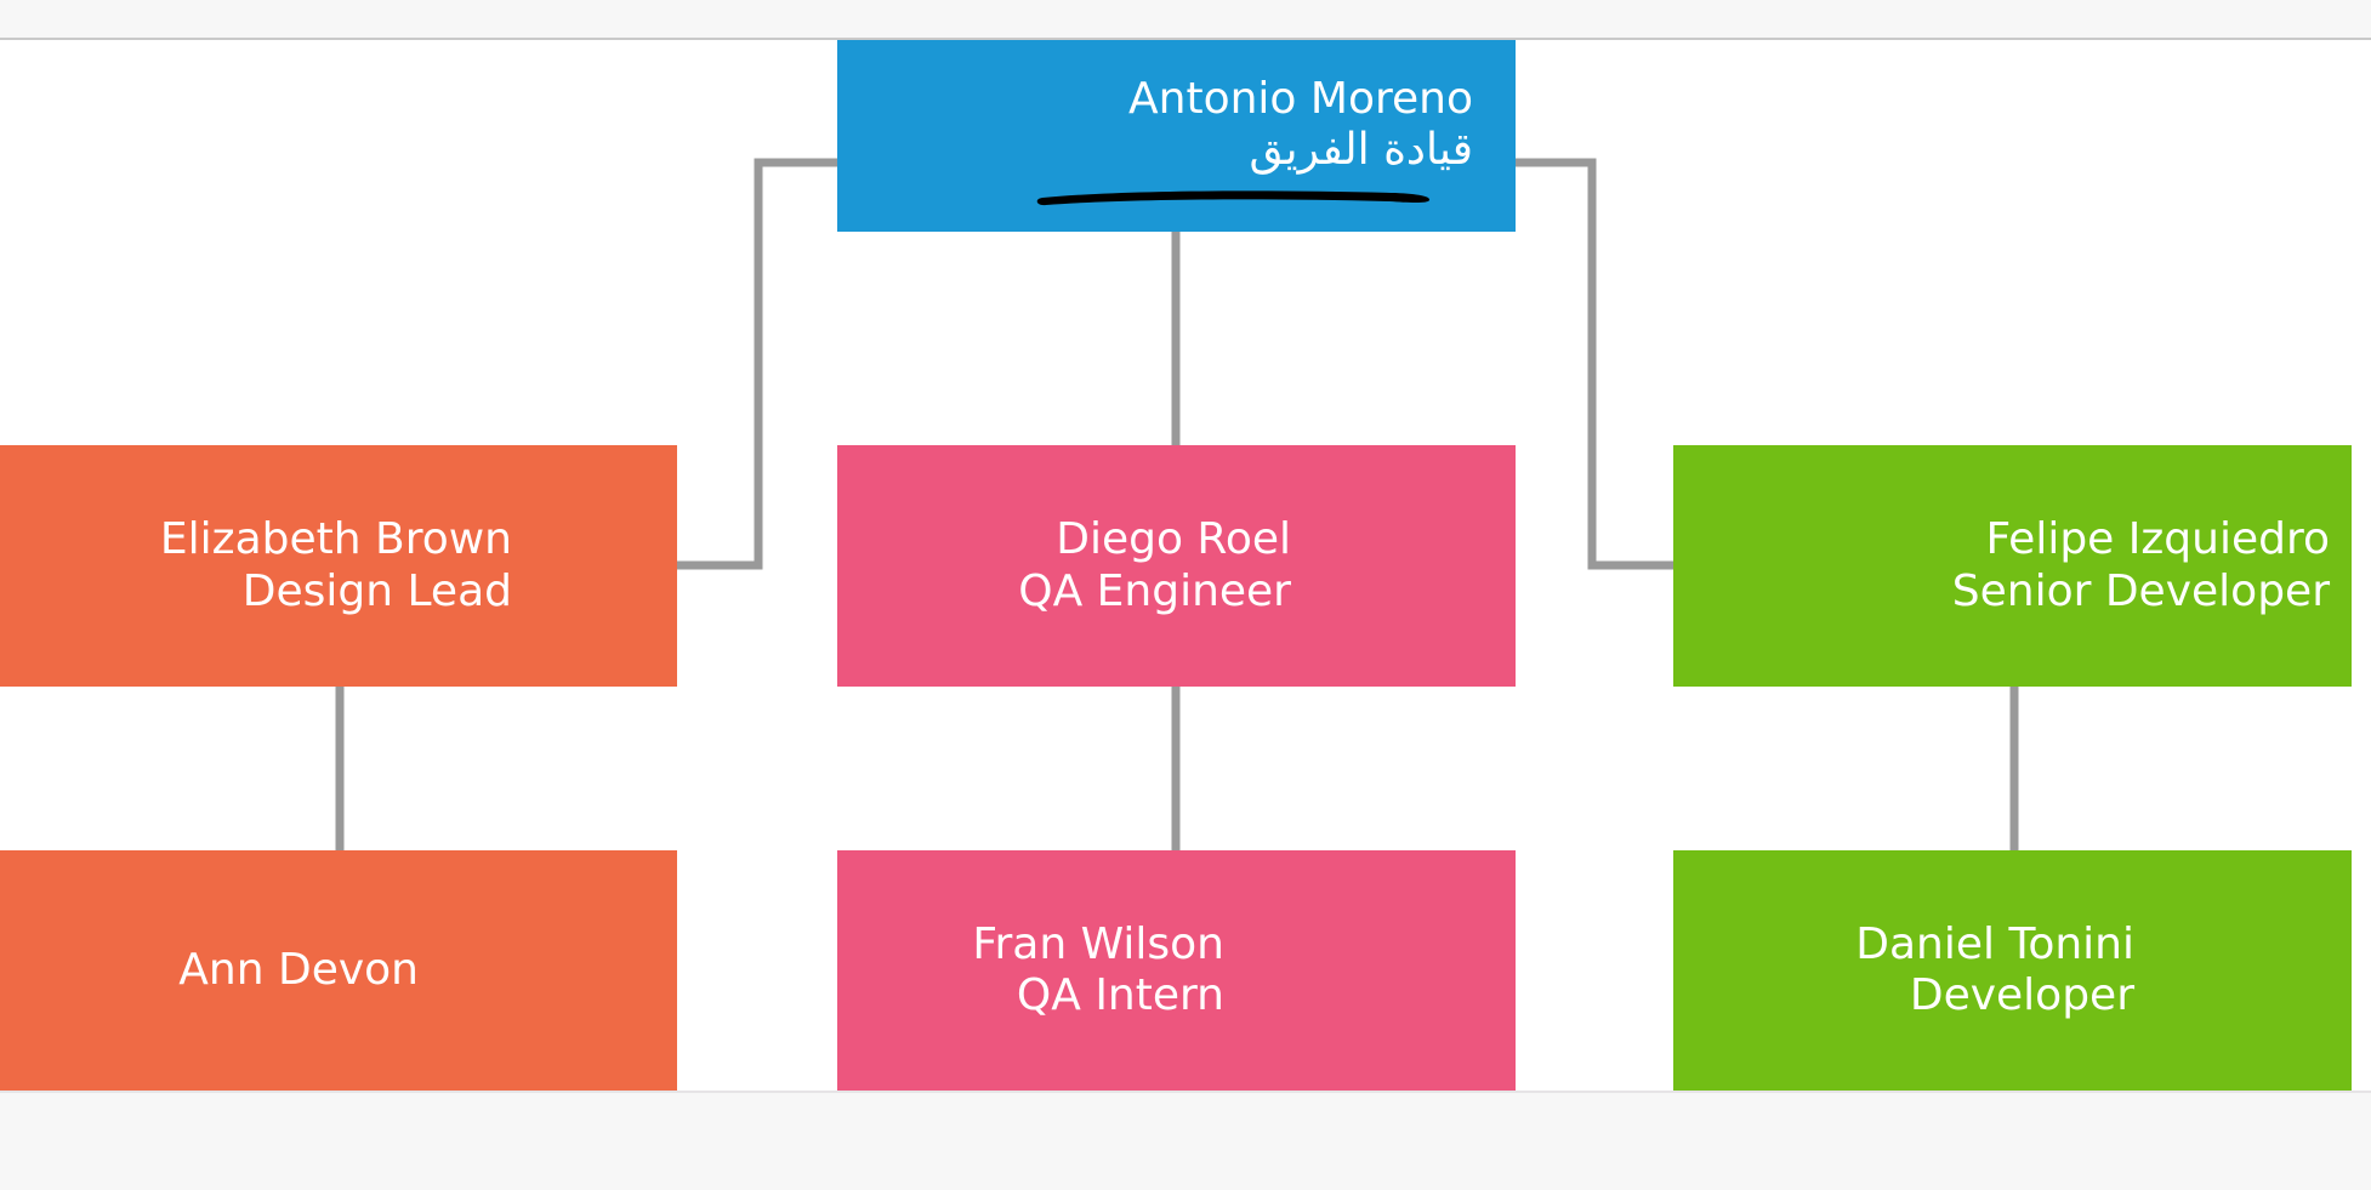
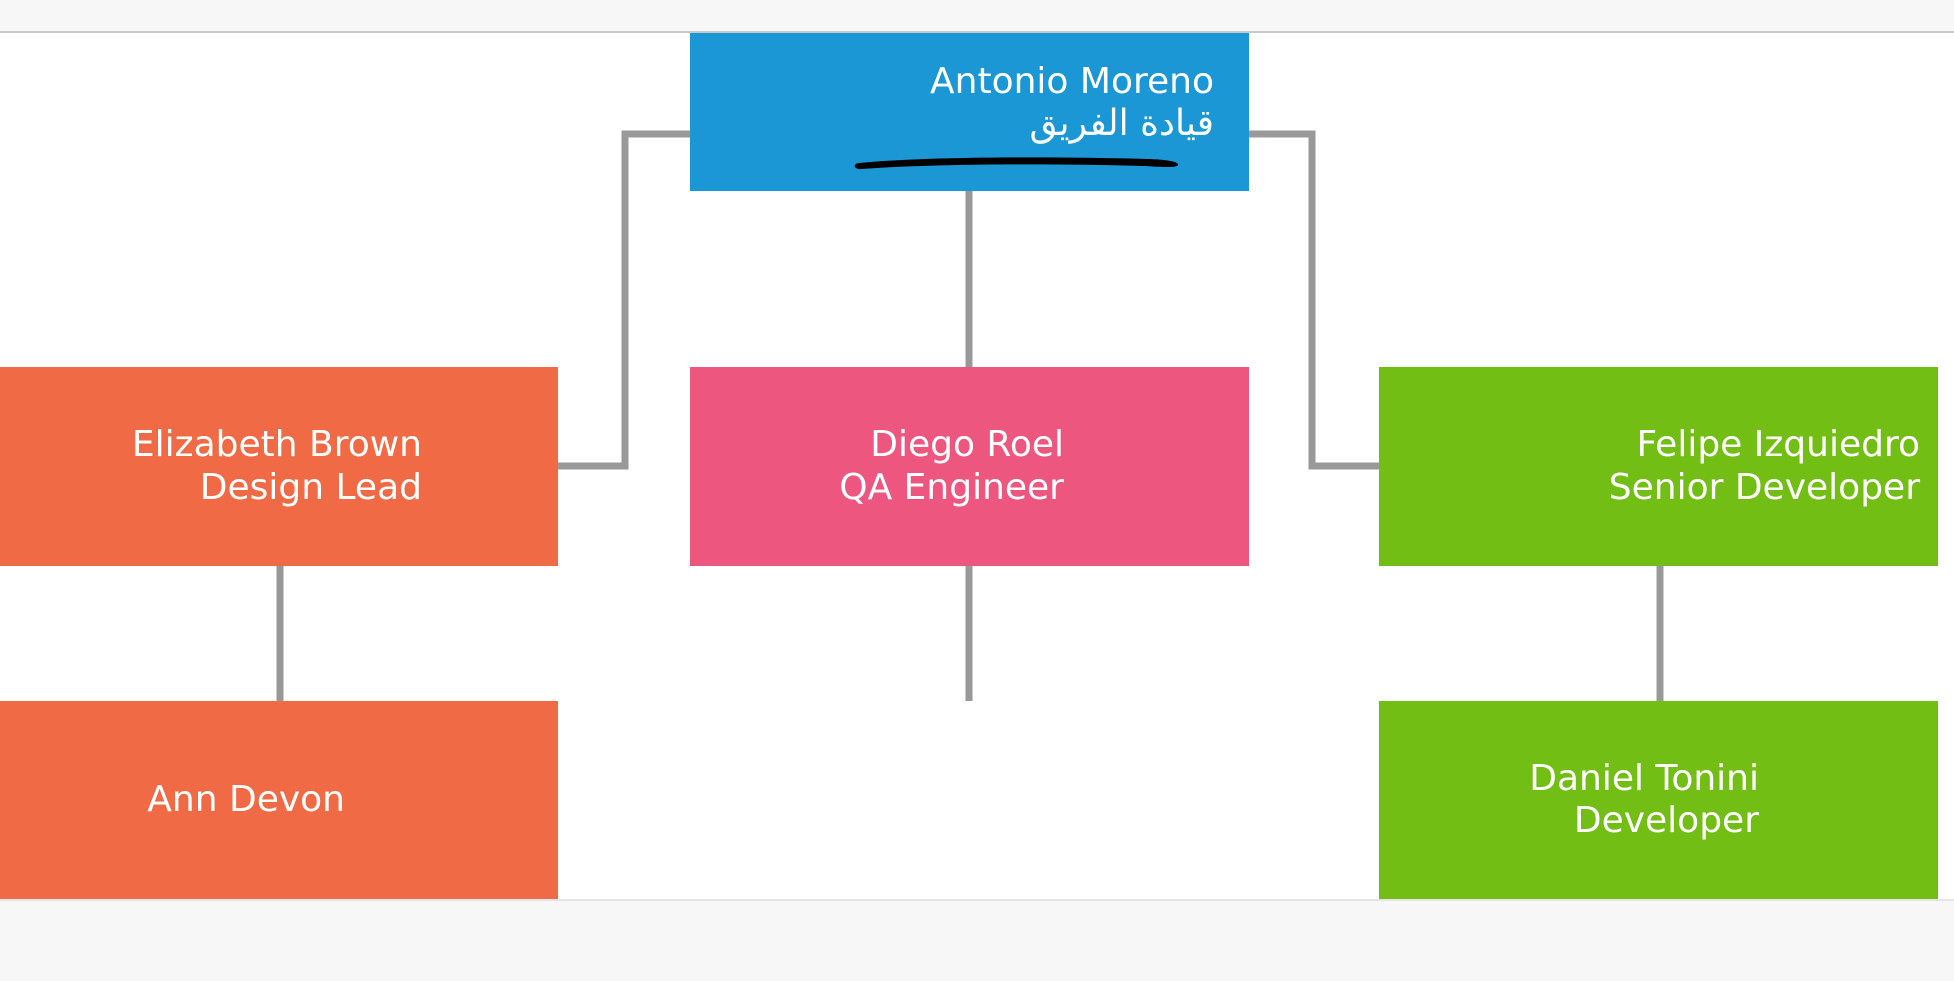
  Antonio Moreno
  قيادة الفريق
  Elizabeth Brown
  Design Lead
  Diego Roel
  QA Engineer
  Felipe Izquiedro
  Senior Developer
  Ann Devon
- Fran Wilson
- QA Intern
  Daniel Tonini
  Developer
